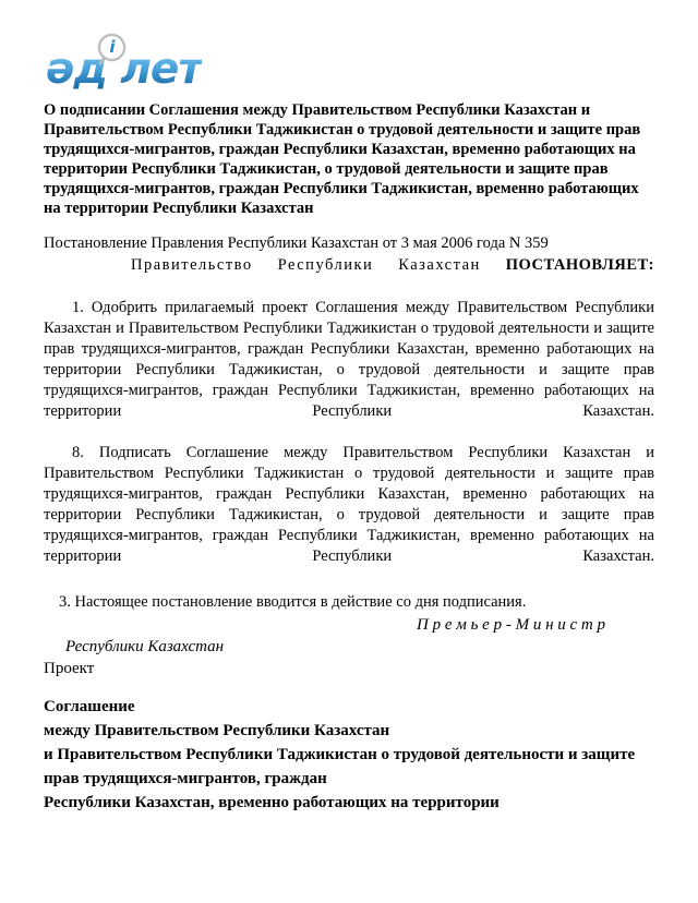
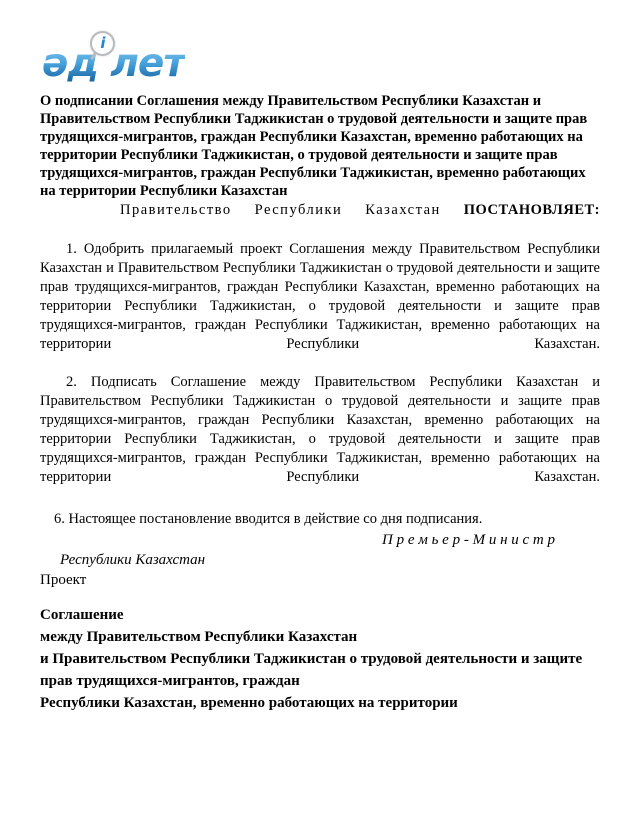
  әді
  і
  лет
  О подписании Соглашения между Правительством Республики Казахстан и Правительством Республики Таджикистан о трудовой деятельности и защите прав трудящихся-мигрантов, граждан Республики Казахстан, временно работающих на территории Республики Таджикистан, о трудовой деятельности и защите прав трудящихся-мигрантов, граждан Республики Таджикистан, временно работающих на территории Республики Казахстан
- Постановление Правления Республики Казахстан от 3 мая 2006 года N 359
  Правительство
  Республики
  Казахстан
  ПОСТАНОВЛЯЕТ:
  1. Одобрить прилагаемый проект Соглашения между Правительством Республики Казахстан и Правительством Республики Таджикистан о трудовой деятельности и защите прав трудящихся-мигрантов, граждан Республики Казахстан, временно работающих на территории Республики Таджикистан, о трудовой деятельности и защите прав трудящихся-мигрантов, граждан Республики Таджикистан, временно работающих на территории Республики Казахстан.
- 8. Подписать Соглашение между Правительством Республики Казахстан и Правительством Республики Таджикистан о трудовой деятельности и защите прав трудящихся-мигрантов, граждан Республики Казахстан, временно работающих на территории Республики Таджикистан, о трудовой деятельности и защите прав трудящихся-мигрантов, граждан Республики Таджикистан, временно работающих на территории Республики Казахстан.
+ 2. Подписать Соглашение между Правительством Республики Казахстан и Правительством Республики Таджикистан о трудовой деятельности и защите прав трудящихся-мигрантов, граждан Республики Казахстан, временно работающих на территории Республики Таджикистан, о трудовой деятельности и защите прав трудящихся-мигрантов, граждан Республики Таджикистан, временно работающих на территории Республики Казахстан.
- 3. Настоящее постановление вводится в действие со дня подписания.
+ 6. Настоящее постановление вводится в действие со дня подписания.
  П р е м ь е р - М и н и с т р
  Республики Казахстан
  Проект
  Соглашение
  между Правительством Республики Казахстан
  и Правительством Республики Таджикистан о трудовой деятельности и защите прав трудящихся-мигрантов, граждан
  Республики Казахстан, временно работающих на территории
